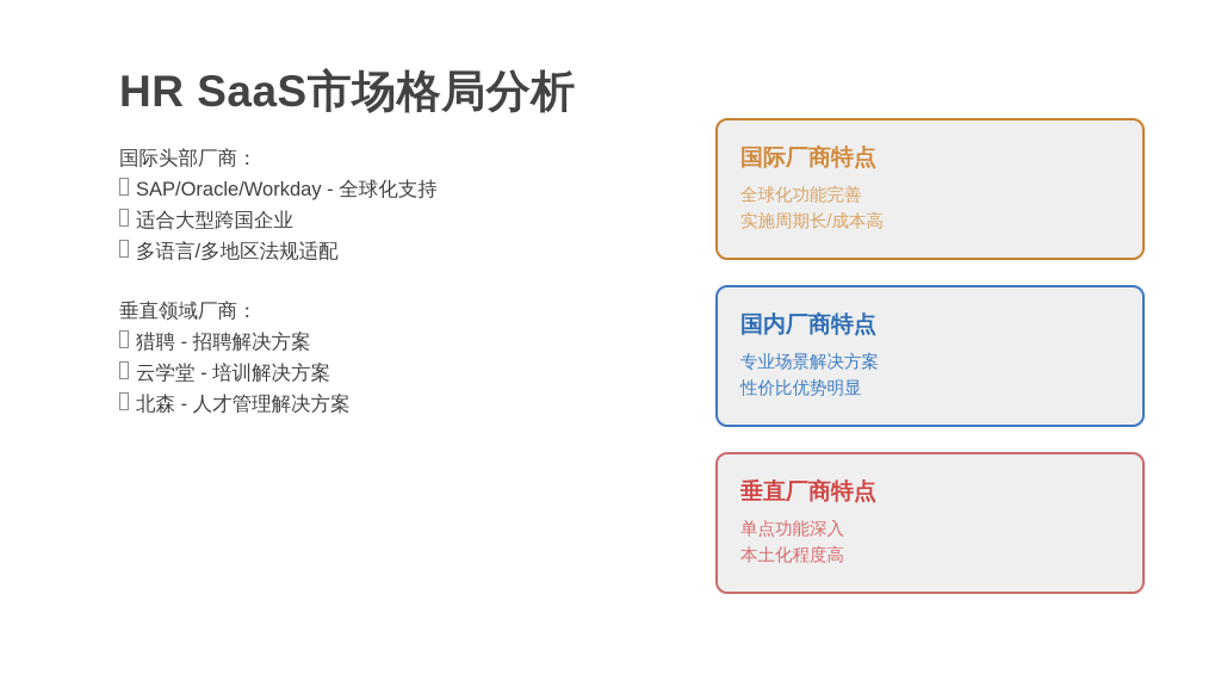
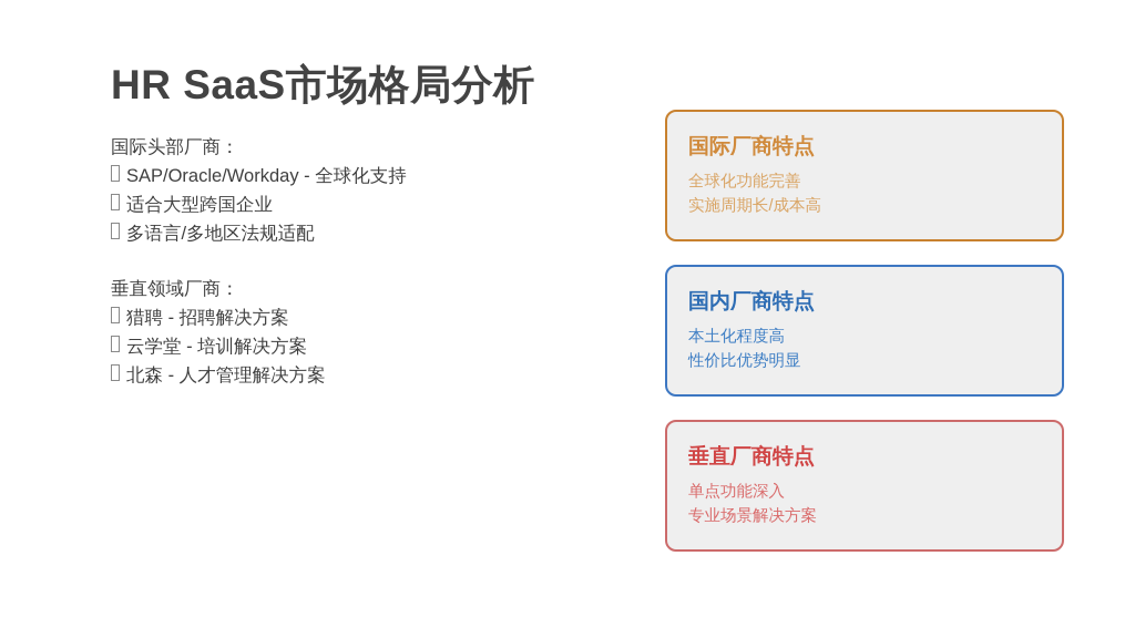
  HR SaaS市场格局分析
  国际头部厂商：
  SAP/Oracle/Workday - 全球化支持
  适合大型跨国企业
  多语言/多地区法规适配
  垂直领域厂商：
  猎聘 - 招聘解决方案
  云学堂 - 培训解决方案
  北森 - 人才管理解决方案
  国际厂商特点
  全球化功能完善
  实施周期长/成本高
  国内厂商特点
- 专业场景解决方案
+ 本土化程度高
  性价比优势明显
  垂直厂商特点
  单点功能深入
- 本土化程度高
+ 专业场景解决方案
